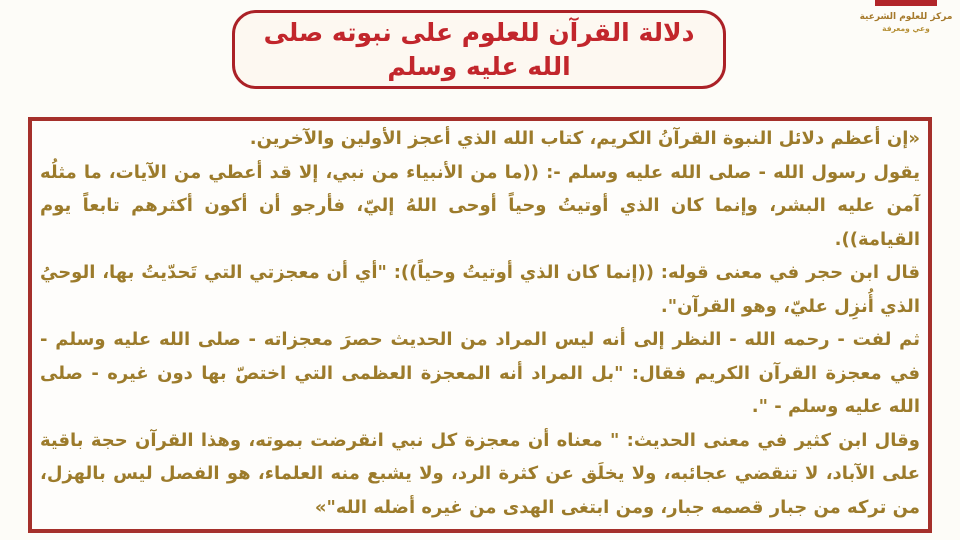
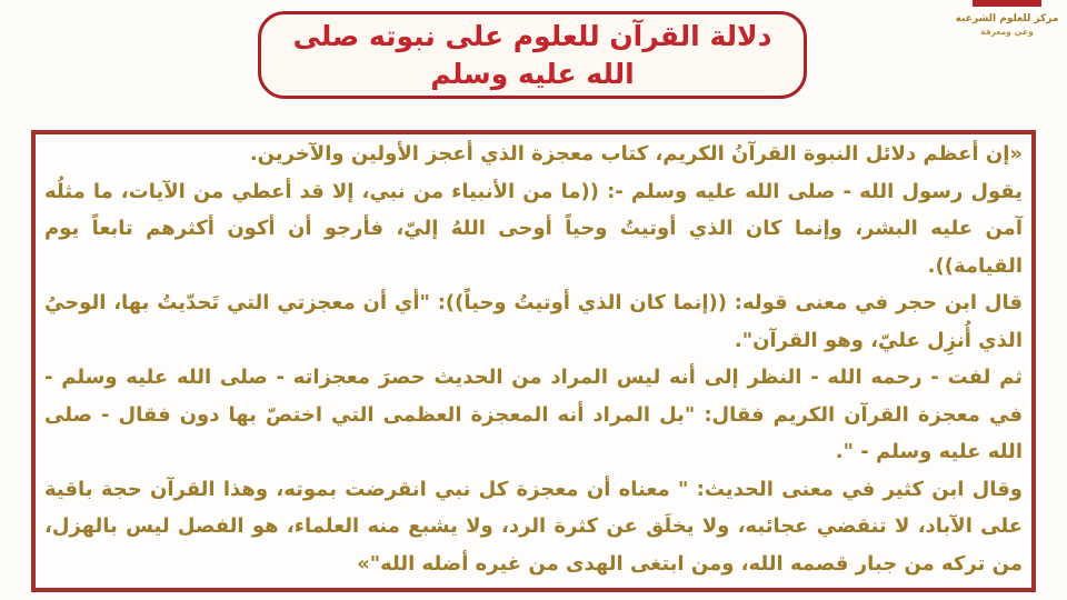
  دلالة القرآن للعلوم على نبوته صلى
  الله عليه وسلم
  مركز للعلوم الشرعية
  وعي ومعرفة
- «إن أعظم دلائل النبوة القرآنُ الكريم، كتاب الله الذي أعجز الأولين والآخرين.
+ «إن أعظم دلائل النبوة القرآنُ الكريم، كتاب معجزة الذي أعجز الأولين والآخرين.
  يقول رسول الله - صلى الله عليه وسلم -: ((ما من الأنبياء من نبي، إلا قد أعطي من الآيات، ما مثلُه آمن عليه البشر، وإنما كان الذي أوتيتُ وحياً أوحى اللهُ إليّ، فأرجو أن أكون أكثرهم تابعاً يوم القيامة)).
  قال ابن حجر في معنى قوله: ((إنما كان الذي أوتيتُ وحياً)): "أي أن معجزتي التي تَحدّيتُ بها، الوحيُ الذي أُنزِل عليّ، وهو القرآن".
- ثم لفت - رحمه الله - النظر إلى أنه ليس المراد من الحديث حصرَ معجزاته - صلى الله عليه وسلم - في معجزة القرآن الكريم فقال: "بل المراد أنه المعجزة العظمى التي اختصّ بها دون غيره - صلى الله عليه وسلم - ".
+ ثم لفت - رحمه الله - النظر إلى أنه ليس المراد من الحديث حصرَ معجزاته - صلى الله عليه وسلم - في معجزة القرآن الكريم فقال: "بل المراد أنه المعجزة العظمى التي اختصّ بها دون فقال - صلى الله عليه وسلم - ".
- وقال ابن كثير في معنى الحديث: " معناه أن معجزة كل نبي انقرضت بموته، وهذا القرآن حجة باقية على الآباد، لا تنقضي عجائبه، ولا يخلَق عن كثرة الرد، ولا يشبع منه العلماء، هو الفصل ليس بالهزل، من تركه من جبار قصمه جبار، ومن ابتغى الهدى من غيره أضله الله"»
+ وقال ابن كثير في معنى الحديث: " معناه أن معجزة كل نبي انقرضت بموته، وهذا القرآن حجة باقية على الآباد، لا تنقضي عجائبه، ولا يخلَق عن كثرة الرد، ولا يشبع منه العلماء، هو الفصل ليس بالهزل، من تركه من جبار قصمه الله، ومن ابتغى الهدى من غيره أضله الله"»
